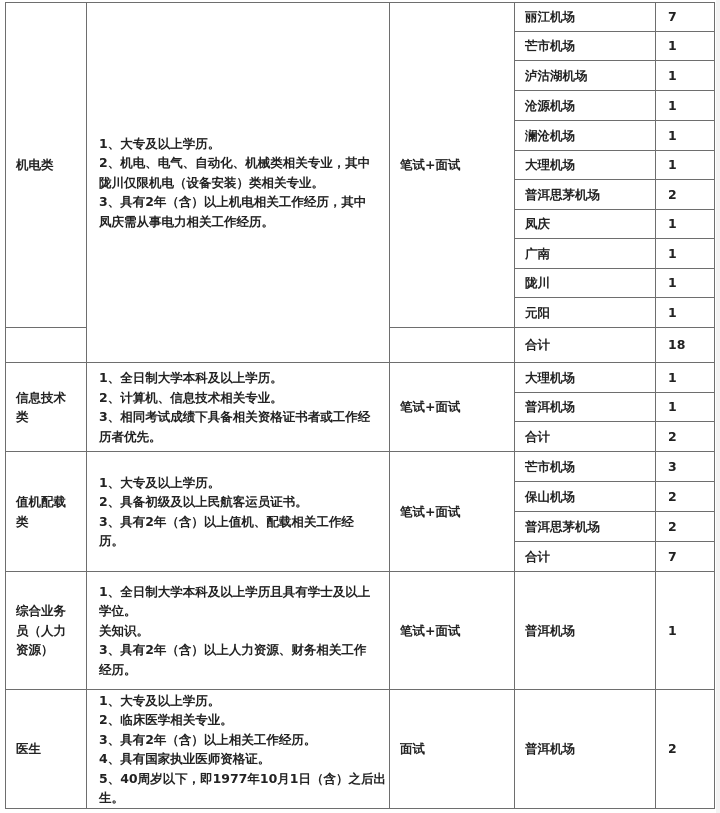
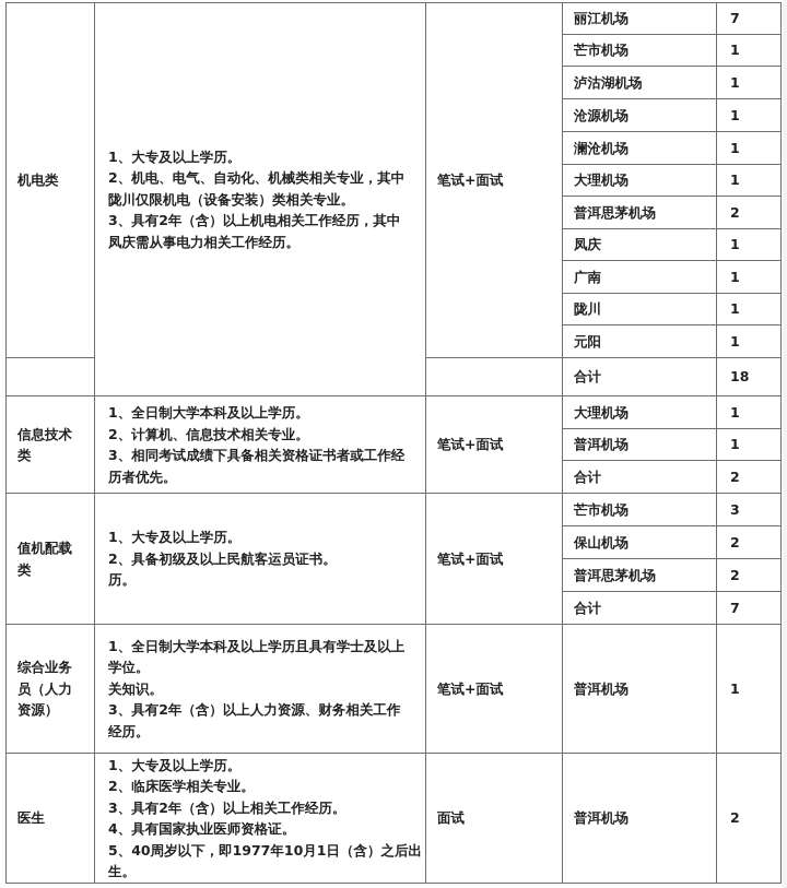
  机电类
  1、大专及以上学历。
  2、机电、电气、自动化、机械类相关专业，其中
  陇川仅限机电（设备安装）类相关专业。
  3、具有2年（含）以上机电相关工作经历，其中
  凤庆需从事电力相关工作经历。
  笔试+面试
  丽江机场
  7
  芒市机场
  1
  泸沽湖机场
  1
  沧源机场
  1
  澜沧机场
  1
  大理机场
  1
  普洱思茅机场
  2
  凤庆
  1
  广南
  1
  陇川
  1
  元阳
  1
  合计
  18
  信息技术 类
  1、全日制大学本科及以上学历。
  2、计算机、信息技术相关专业。
  3、相同考试成绩下具备相关资格证书者或工作经
  历者优先。
  笔试+面试
  大理机场
  1
  普洱机场
  1
  合计
  2
  值机配载 类
  1、大专及以上学历。
  2、具备初级及以上民航客运员证书。
- 3、具有2年（含）以上值机、配载相关工作经
  历。
  笔试+面试
  芒市机场
  3
  保山机场
  2
  普洱思茅机场
  2
  合计
  7
  综合业务 员（人力 资源）
  1、全日制大学本科及以上学历且具有学士及以上
  学位。
  关知识。
  3、具有2年（含）以上人力资源、财务相关工作
  经历。
  笔试+面试
  普洱机场
  1
  医生
  1、大专及以上学历。
  2、临床医学相关专业。
  3、具有2年（含）以上相关工作经历。
  4、具有国家执业医师资格证。
  5、40周岁以下，即1977年10月1日（含）之后出
  生。
  面试
  普洱机场
  2
